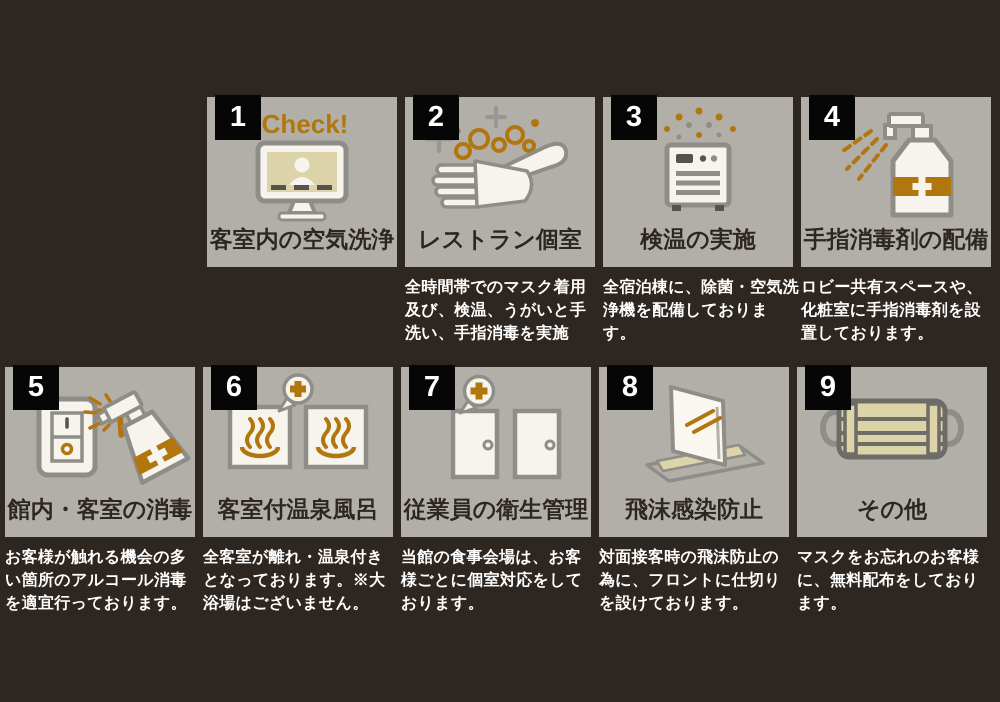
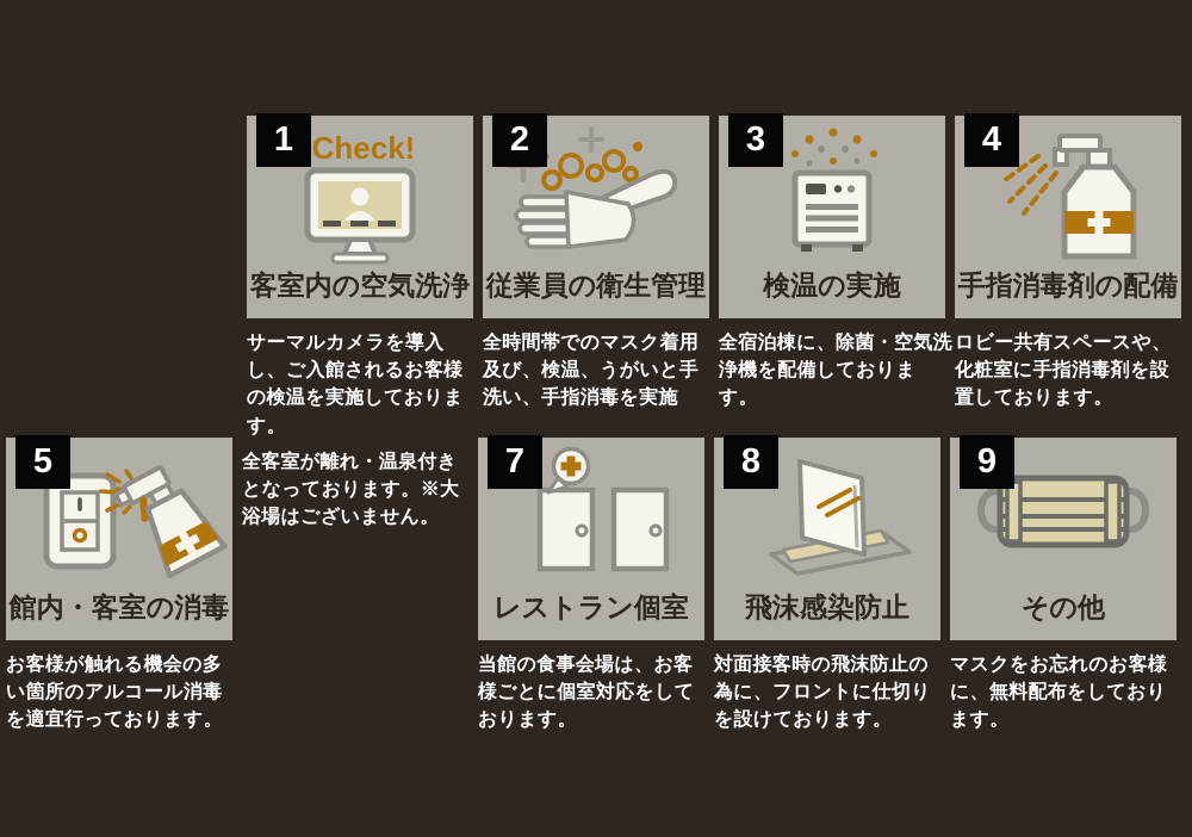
  1
  Check!
  客室内の空気洗浄
+ サーマルカメラを導入し、ご入館されるお客様の検温を実施しております。
  2
- レストラン個室
+ 従業員の衛生管理
  全時間帯でのマスク着用及び、検温、うがいと手洗い、手指消毒を実施
  3
  検温の実施
  全宿泊棟に、除菌・空気洗浄機を配備しております。
  4
  手指消毒剤の配備
  ロビー共有スペースや、化粧室に手指消毒剤を設置しております。
  5
  館内・客室の消毒
  お客様が触れる機会の多い箇所のアルコール消毒を適宜行っております。
- 6
- 客室付温泉風呂
  全客室が離れ・温泉付きとなっております。※大浴場はございません。
  7
- 従業員の衛生管理
+ レストラン個室
  当館の食事会場は、お客様ごとに個室対応をしております。
  8
  飛沫感染防止
  対面接客時の飛沫防止の為に、フロントに仕切りを設けております。
  9
  その他
  マスクをお忘れのお客様に、無料配布をしております。
